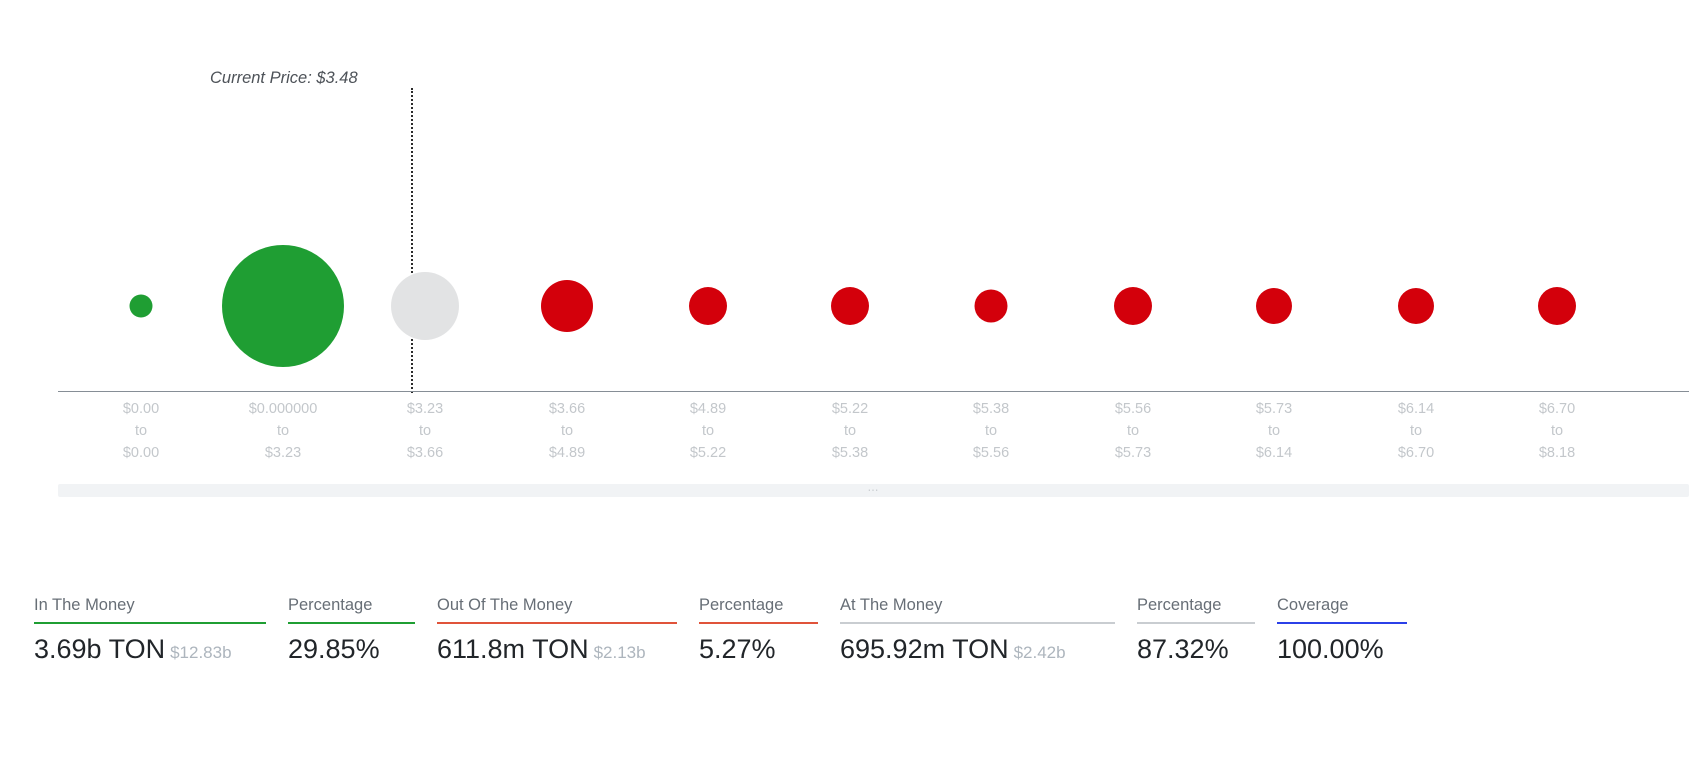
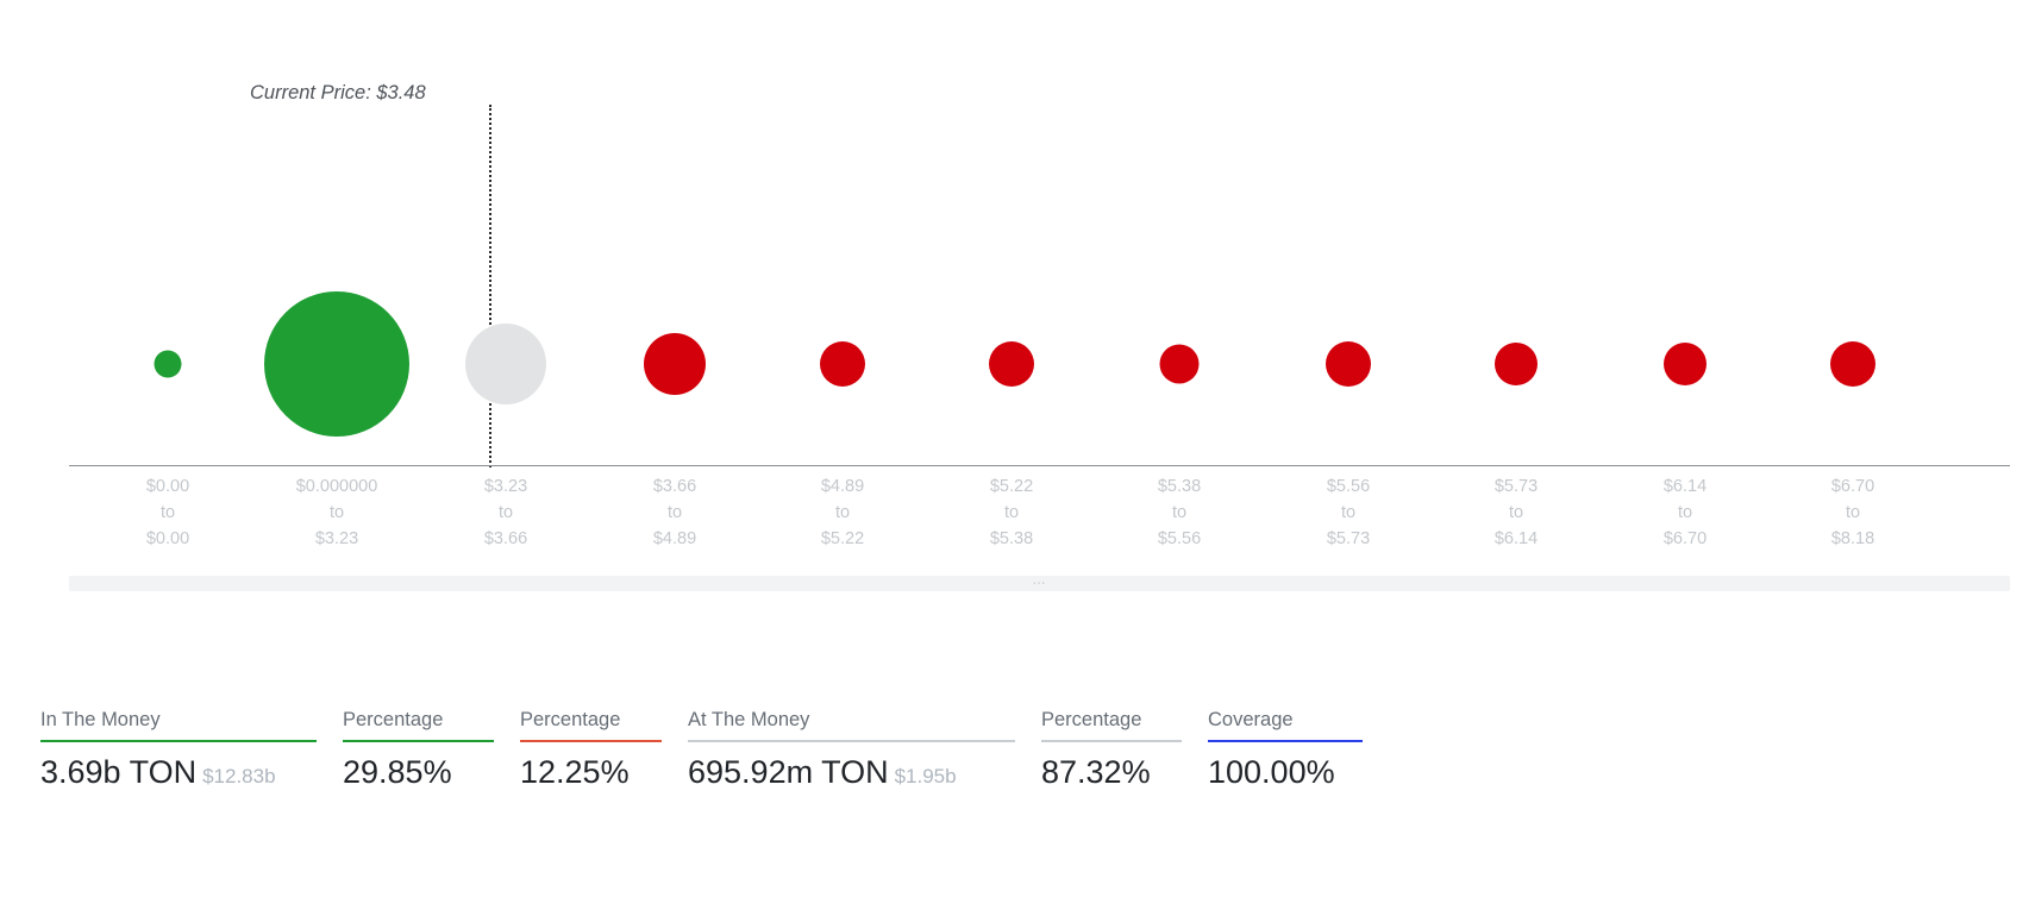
  Current Price: $3.48
  $0.00
  to
  $0.00
  $0.000000
  to
  $3.23
  $3.23
  to
  $3.66
  $3.66
  to
  $4.89
  $4.89
  to
  $5.22
  $5.22
  to
  $5.38
  $5.38
  to
  $5.56
  $5.56
  to
  $5.73
  $5.73
  to
  $6.14
  $6.14
  to
  $6.70
  $6.70
  to
  $8.18
  ⋯
  In The Money
  3.69b TON $12.83b
  Percentage
  29.85%
- Out Of The Money
- 611.8m TON $2.13b
  Percentage
- 5.27%
+ 12.25%
  At The Money
- 695.92m TON $2.42b
+ 695.92m TON $1.95b
  Percentage
  87.32%
  Coverage
  100.00%
